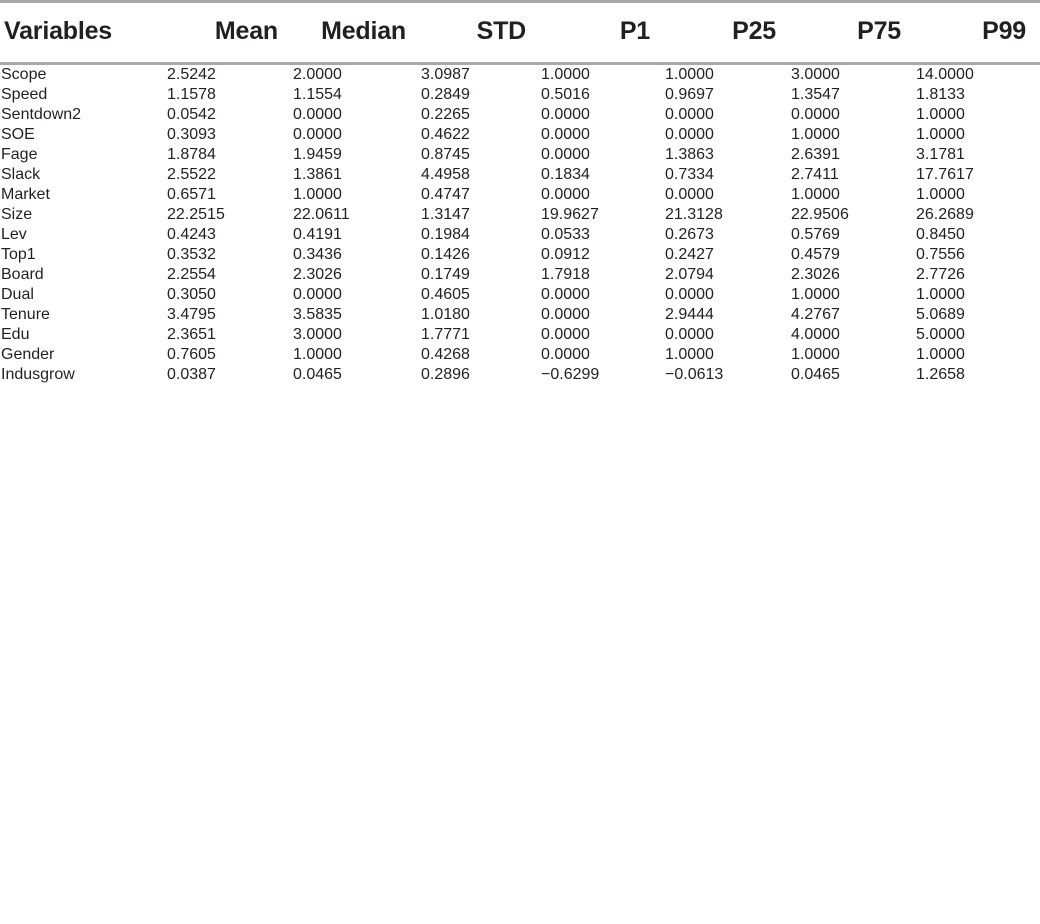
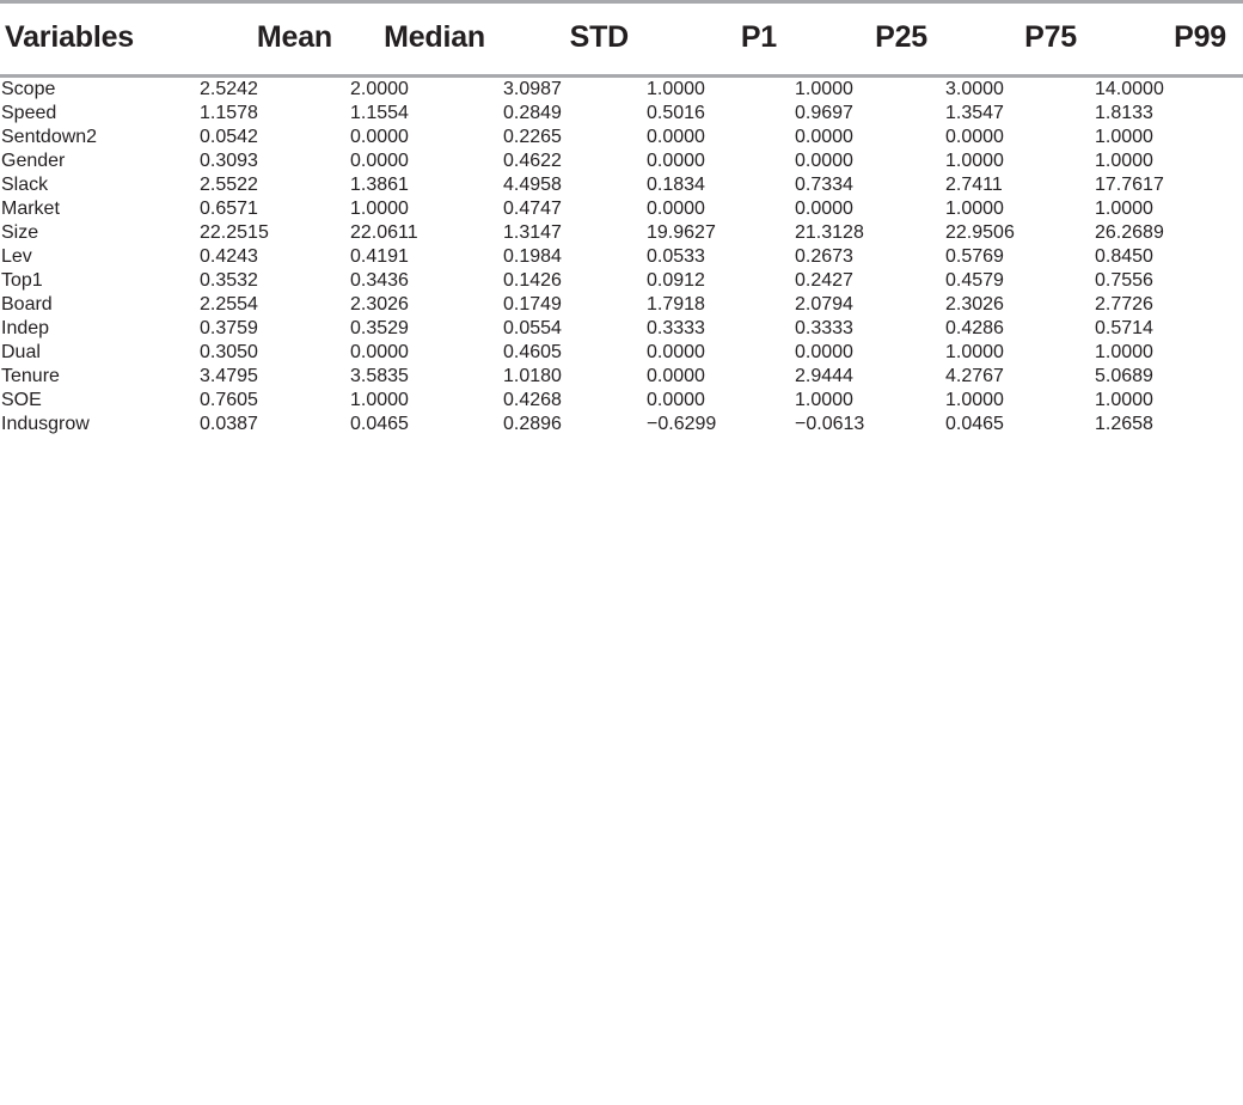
  Variables	Mean	Median	STD	P1	P25	P75	P99
  Scope	2.5242	2.0000	3.0987	1.0000	1.0000	3.0000	14.0000
  Speed	1.1578	1.1554	0.2849	0.5016	0.9697	1.3547	1.8133
  Sentdown2	0.0542	0.0000	0.2265	0.0000	0.0000	0.0000	1.0000
- SOE	0.3093	0.0000	0.4622	0.0000	0.0000	1.0000	1.0000
+ Gender	0.3093	0.0000	0.4622	0.0000	0.0000	1.0000	1.0000
- Fage	1.8784	1.9459	0.8745	0.0000	1.3863	2.6391	3.1781
  Slack	2.5522	1.3861	4.4958	0.1834	0.7334	2.7411	17.7617
  Market	0.6571	1.0000	0.4747	0.0000	0.0000	1.0000	1.0000
  Size	22.2515	22.0611	1.3147	19.9627	21.3128	22.9506	26.2689
  Lev	0.4243	0.4191	0.1984	0.0533	0.2673	0.5769	0.8450
  Top1	0.3532	0.3436	0.1426	0.0912	0.2427	0.4579	0.7556
  Board	2.2554	2.3026	0.1749	1.7918	2.0794	2.3026	2.7726
+ Indep	0.3759	0.3529	0.0554	0.3333	0.3333	0.4286	0.5714
  Dual	0.3050	0.0000	0.4605	0.0000	0.0000	1.0000	1.0000
  Tenure	3.4795	3.5835	1.0180	0.0000	2.9444	4.2767	5.0689
- Edu	2.3651	3.0000	1.7771	0.0000	0.0000	4.0000	5.0000
- Gender	0.7605	1.0000	0.4268	0.0000	1.0000	1.0000	1.0000
+ SOE	0.7605	1.0000	0.4268	0.0000	1.0000	1.0000	1.0000
  Indusgrow	0.0387	0.0465	0.2896	−0.6299	−0.0613	0.0465	1.2658
